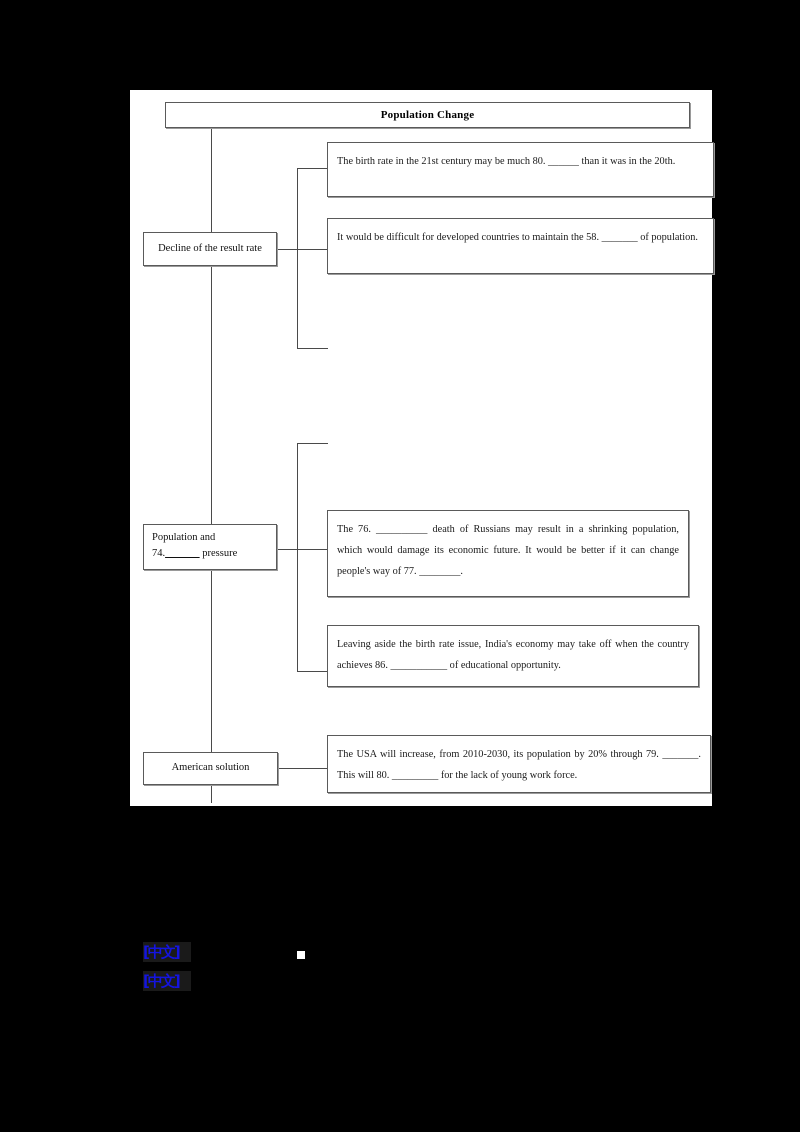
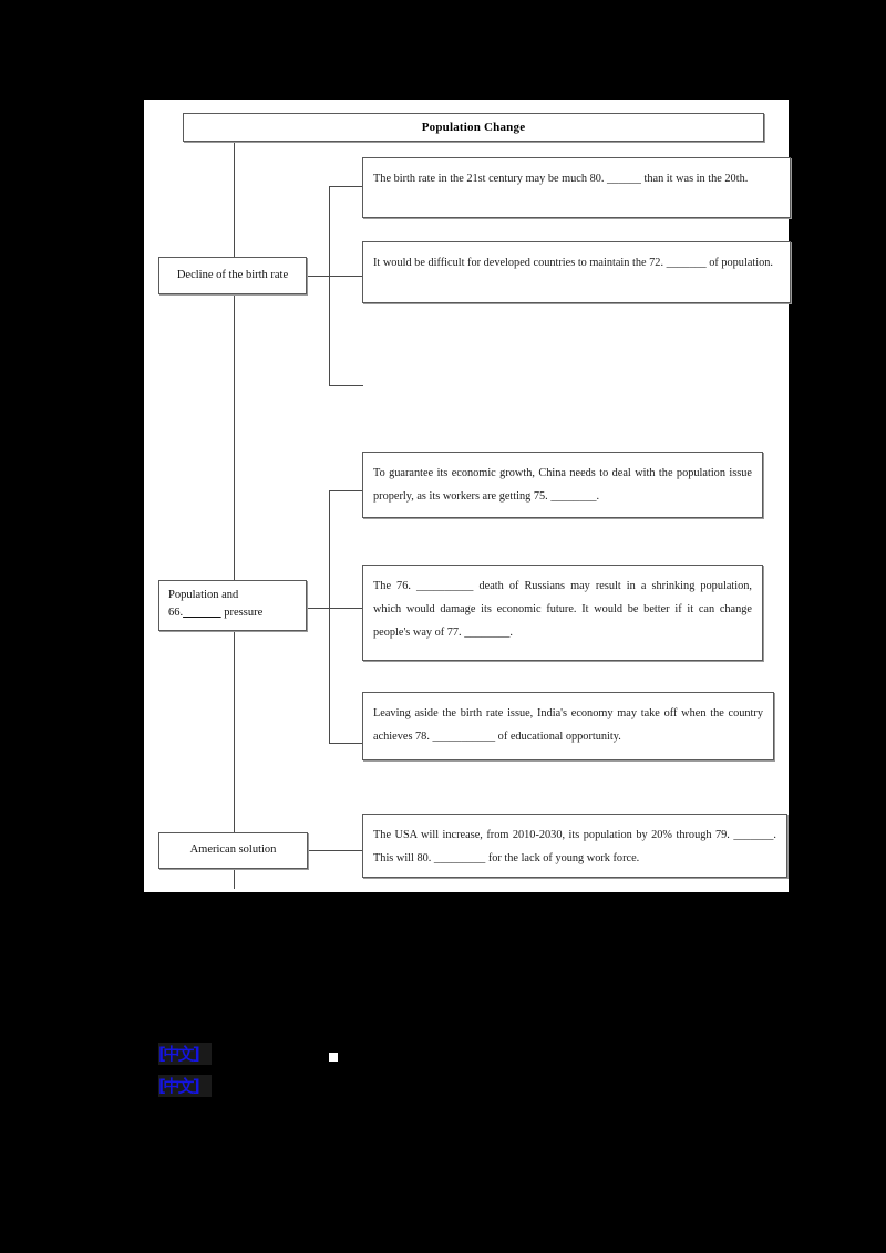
  Population Change
- Decline of the result rate
+ Decline of the birth rate
  The birth rate in the 21st century may be much 80. ______ than it was in the 20th.
- It would be difficult for developed countries to maintain the 58. _______ of population.
+ It would be difficult for developed countries to maintain the 72. _______ of population.
  Population and
- 74.______ pressure
+ 66.______ pressure
+ To guarantee its economic growth, China needs to deal with the population issue properly, as its workers are getting 75. ________.
  The 76. __________ death of Russians may result in a shrinking population, which would damage its economic future. It would be better if it can change people's way of 77. ________.
- Leaving aside the birth rate issue, India's economy may take off when the country achieves 86. ___________ of educational opportunity.
+ Leaving aside the birth rate issue, India's economy may take off when the country achieves 78. ___________ of educational opportunity.
  American solution
  The USA will increase, from 2010-2030, its population by 20% through 79. _______. This will 80. _________ for the lack of young work force.
  [中文]
  [中文]
